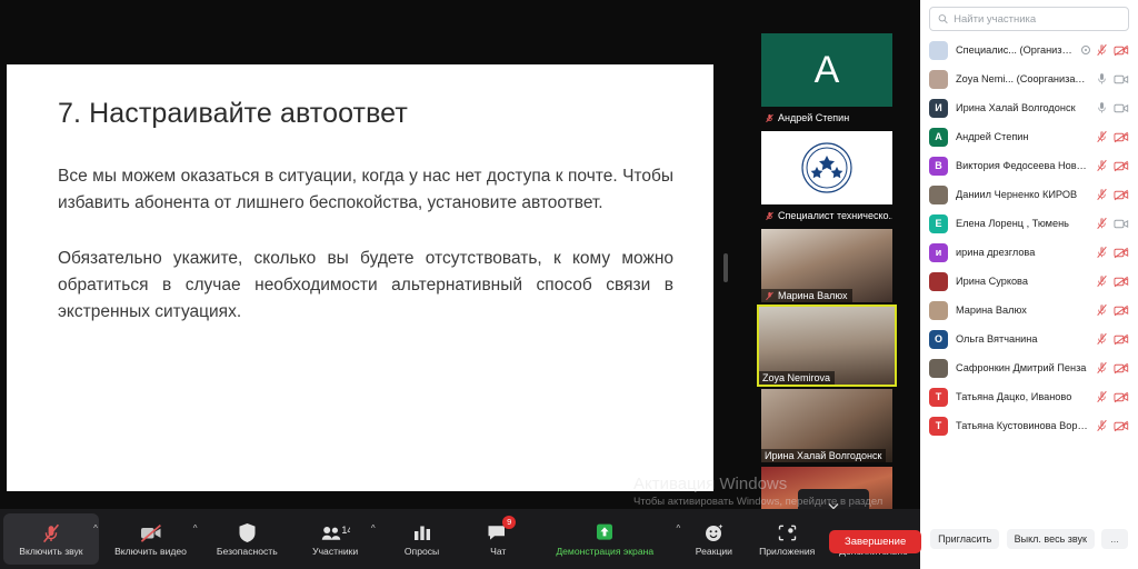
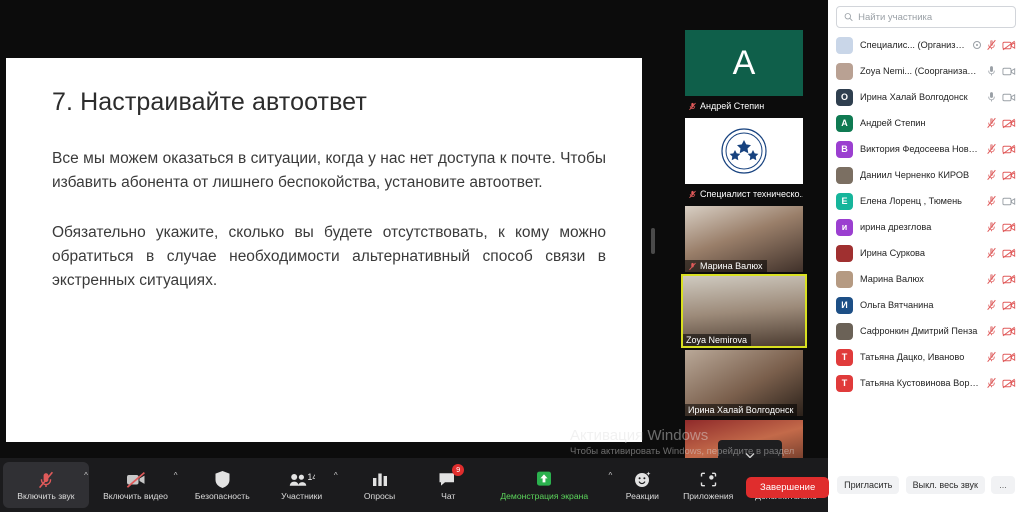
  7. Настраивайте автоответ
  Все мы можем оказаться в ситуации, когда у нас нет доступа к почте. Чтобы избавить абонента от лишнего беспокойства, установите автоответ.
  Обязательно укажите, сколько вы будете отсутствовать, к кому можно обратиться в случае необходимости альтернативный способ связи в экстренных ситуациях.
  A
  Андрей Степин
  Специалист техническо.
  Марина Валюх
  Zoya Nemirova
  Ирина Халай Волгодонск
  Активация Windows
  Чтобы активировать Windows, перейдите в раздел
  Найти участника
  Специалис... (Организат
  Zoya Nemi... (Соорганизато
- И
+ О
  Ирина Халай Волгодонск
  A
  Андрей Степин
  В
  Виктория Федосеева Новос
  Даниил Черненко КИРОВ
  Е
  Елена Лоренц , Тюмень
  и
  ирина дрезглова
  Ирина Суркова
  Марина Валюх
- О
+ И
  Ольга Вятчанина
  Сафронкин Дмитрий Пенза
  Т
  Татьяна Дацко, Иваново
  Т
  Татьяна Кустовинова Ворон
  Пригласить
  Выкл. весь звук
  ...
  Включить звук
  ^
  Включить видео
  ^
  Безопасность
  14
  Участники
  ^
  Опросы
  9
  Чат
  Демонстрация экрана
  ^
  Реакции
  Приложения
  Завершение
